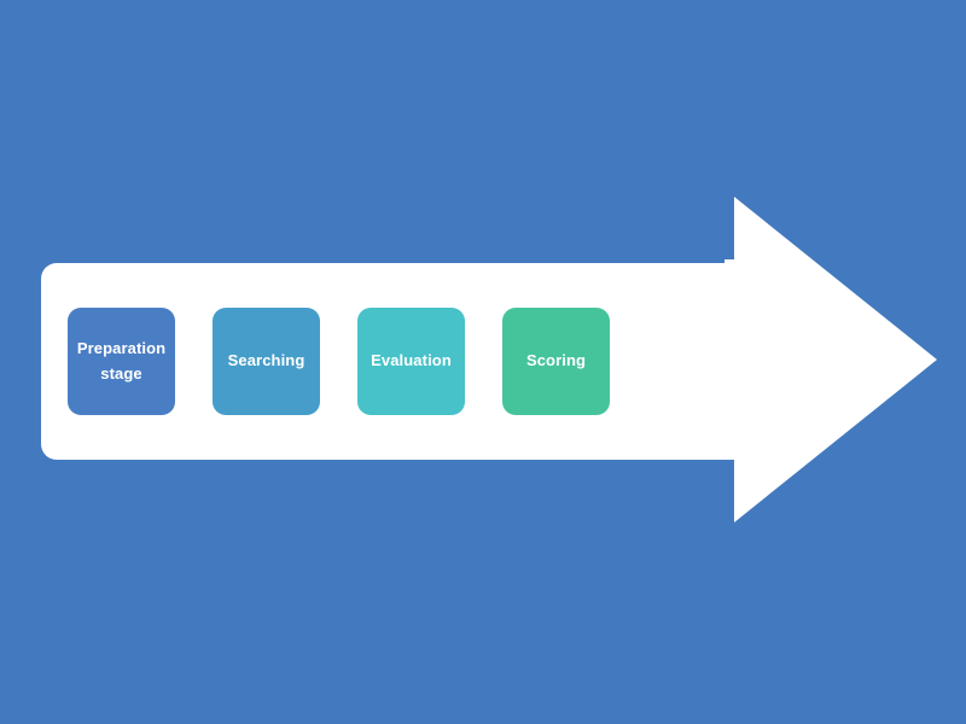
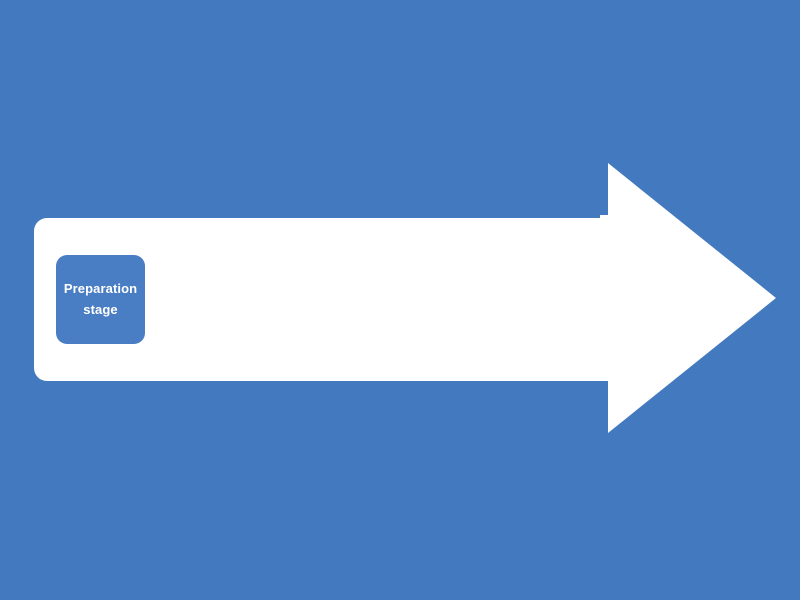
  Preparation
  stage
- Searching
- Evaluation
- Scoring
